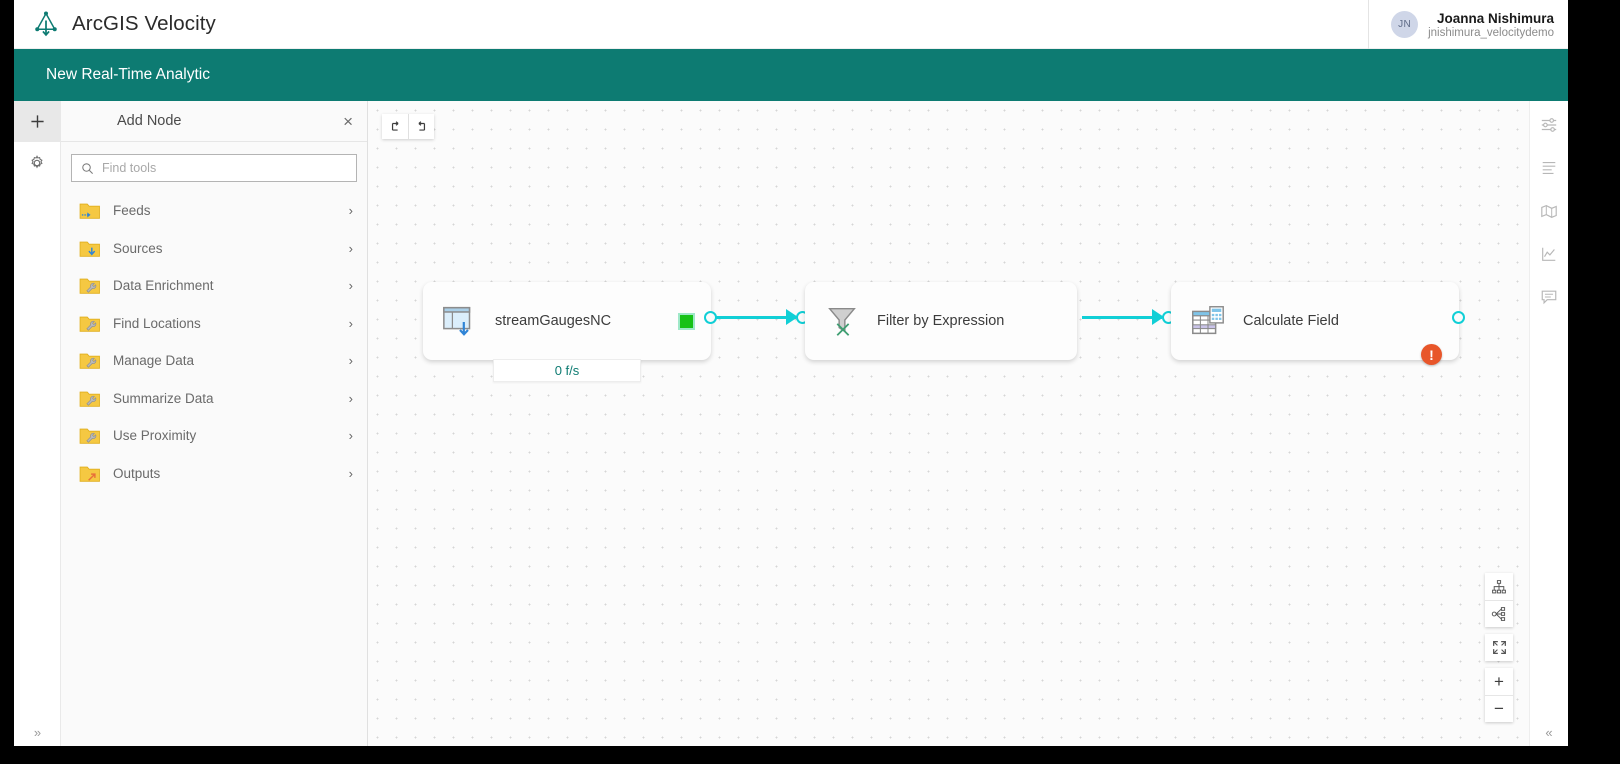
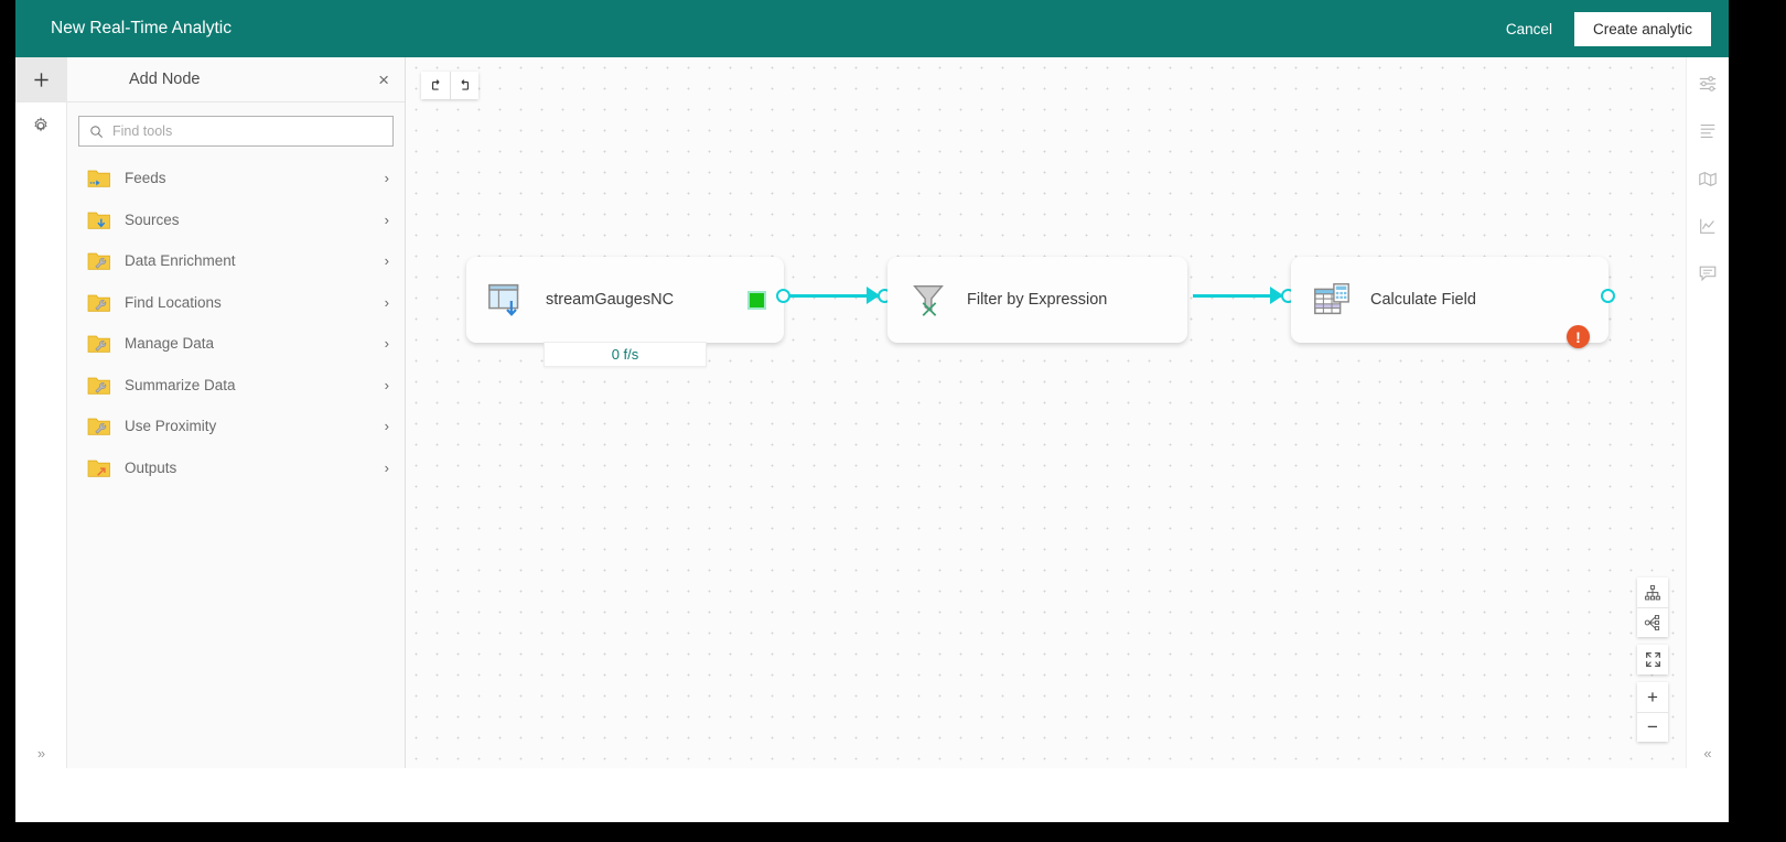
- ArcGIS Velocity
- JN
- Joanna Nishimura
- jnishimura_velocitydemo
  New Real-Time Analytic
+ Cancel
+ Create analytic
  »
  Add Node
  ×
  Find tools
  Feeds
  ›
  Sources
  ›
  Data Enrichment
  ›
  Find Locations
  ›
  Manage Data
  ›
  Summarize Data
  ›
  Use Proximity
  ›
  Outputs
  ›
  streamGaugesNC
  0 f/s
  Filter by Expression
  Calculate Field
  !
  +
  −
  «
